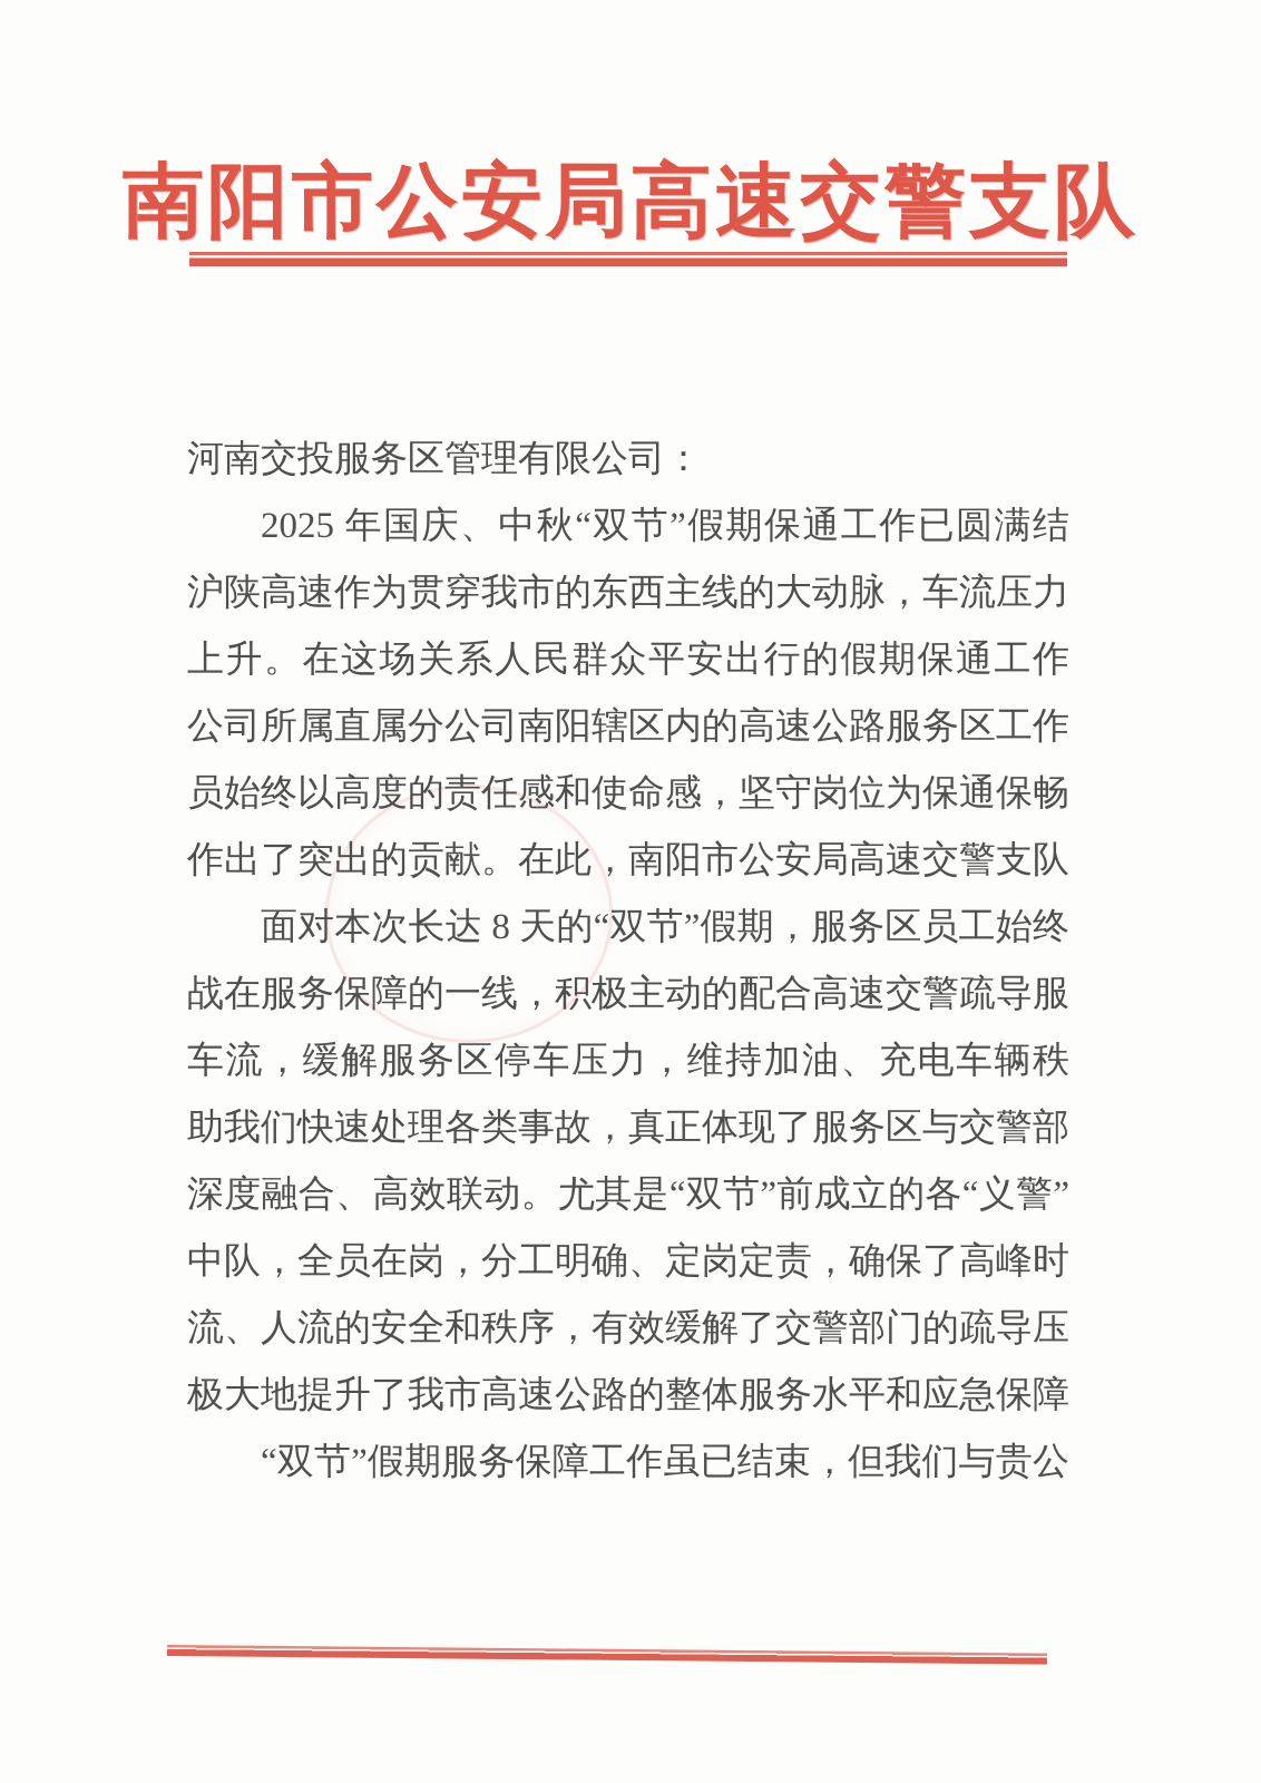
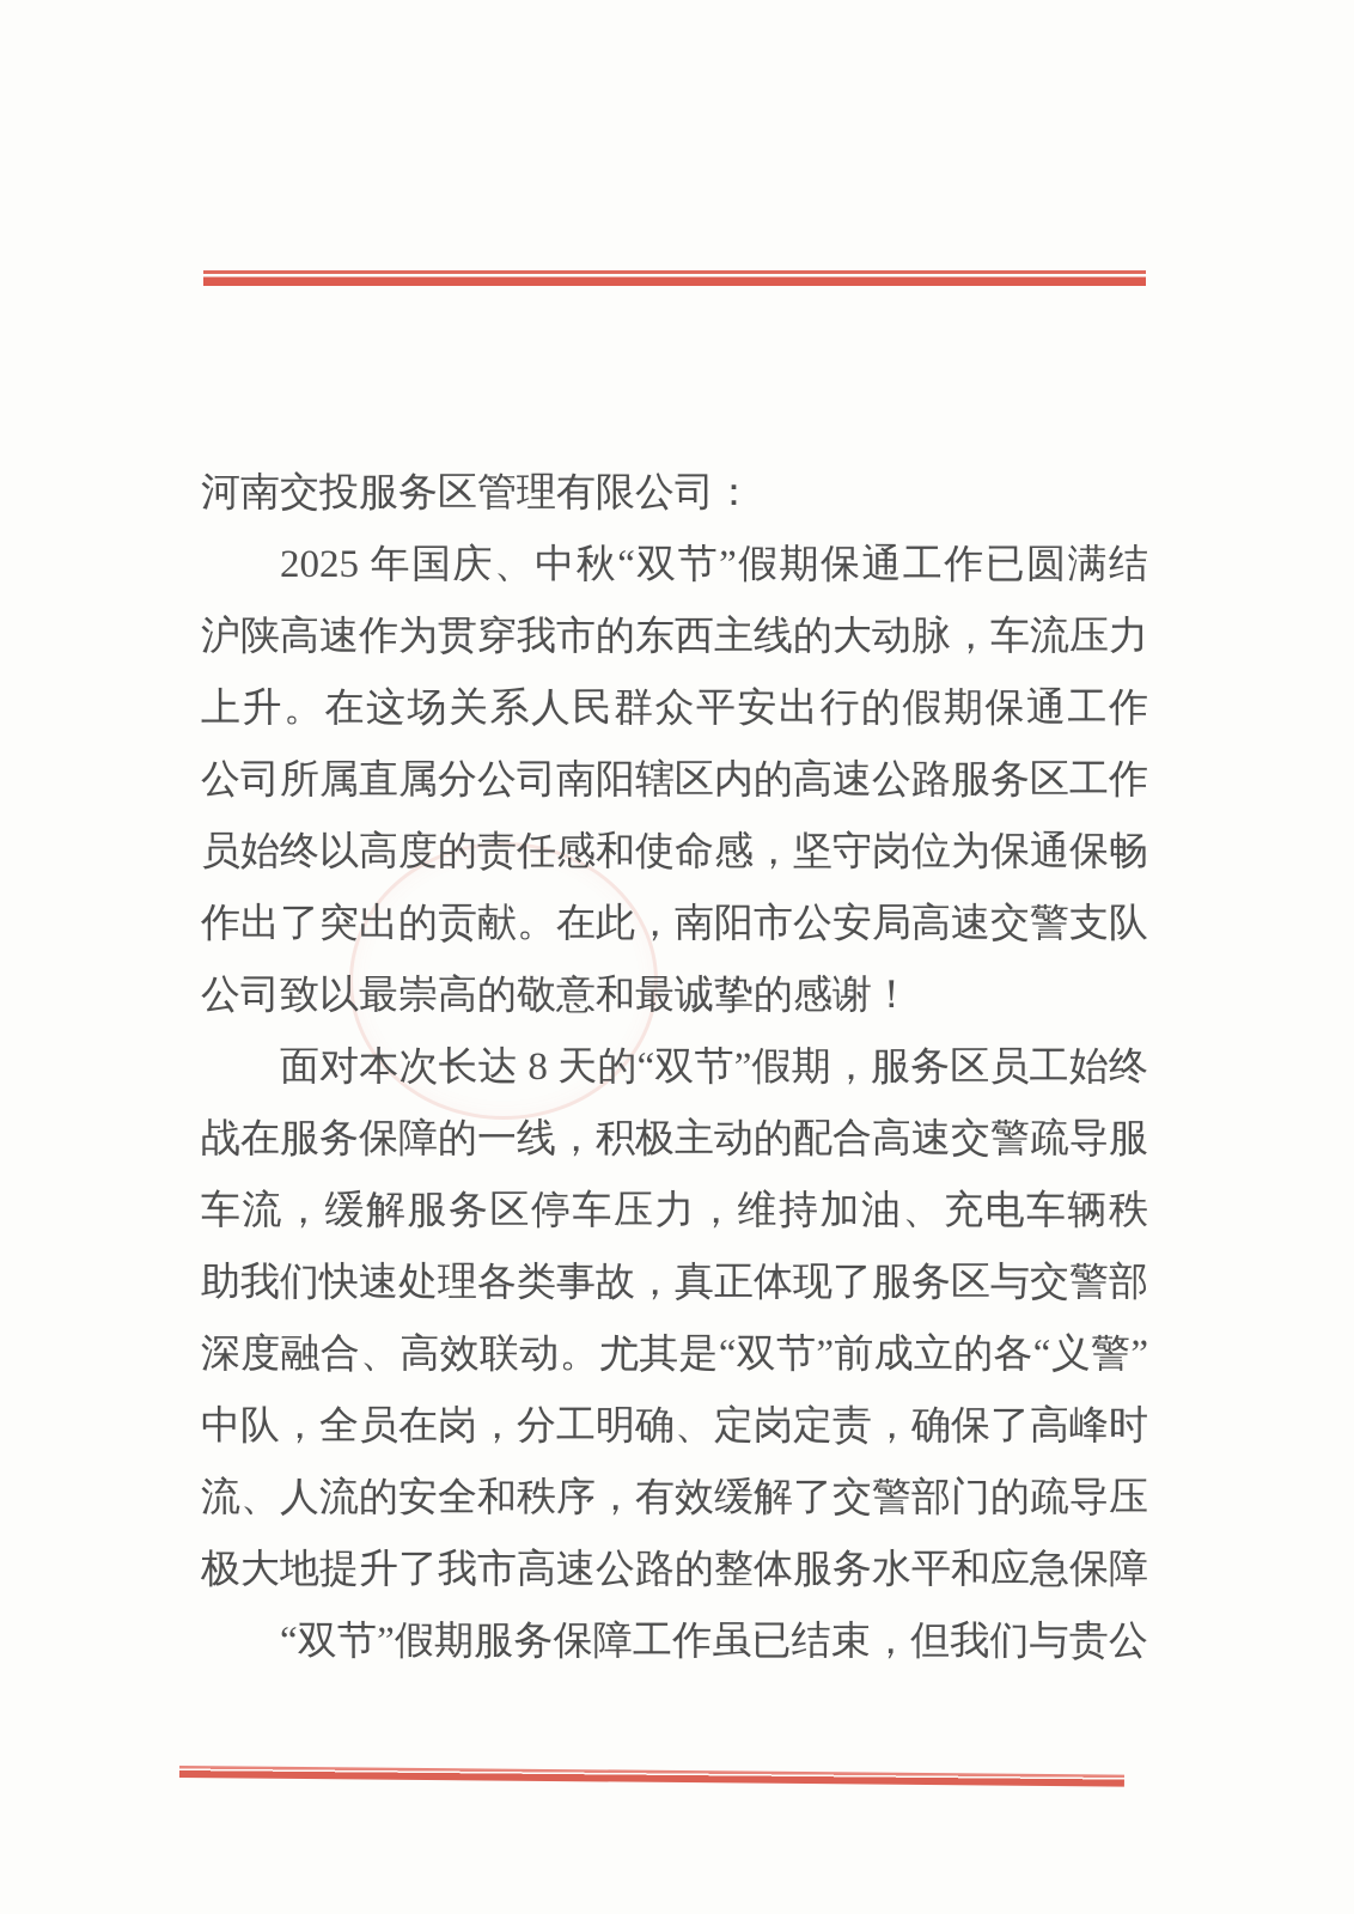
- 南阳市公安局高速交警支队
  河南交投服务区管理有限公司：
  2025 年国庆、中秋“双节”假期保通工作已圆满结
  沪陕高速作为贯穿我市的东西主线的大动脉，车流压力
  上升。在这场关系人民群众平安出行的假期保通工作
  公司所属直属分公司南阳辖区内的高速公路服务区工作
  员始终以高度的责任感和使命感，坚守岗位为保通保畅
  作出了突出的贡献。在此，南阳市公安局高速交警支队
+ 公司致以最崇高的敬意和最诚挚的感谢！
  面对本次长达 8 天的“双节”假期，服务区员工始终
  战在服务保障的一线，积极主动的配合高速交警疏导服
  车流，缓解服务区停车压力，维持加油、充电车辆秩
  助我们快速处理各类事故，真正体现了服务区与交警部
  深度融合、高效联动。尤其是“双节”前成立的各“义警”
  中队，全员在岗，分工明确、定岗定责，确保了高峰时
  流、人流的安全和秩序，有效缓解了交警部门的疏导压
  极大地提升了我市高速公路的整体服务水平和应急保障
  “双节”假期服务保障工作虽已结束，但我们与贵公
